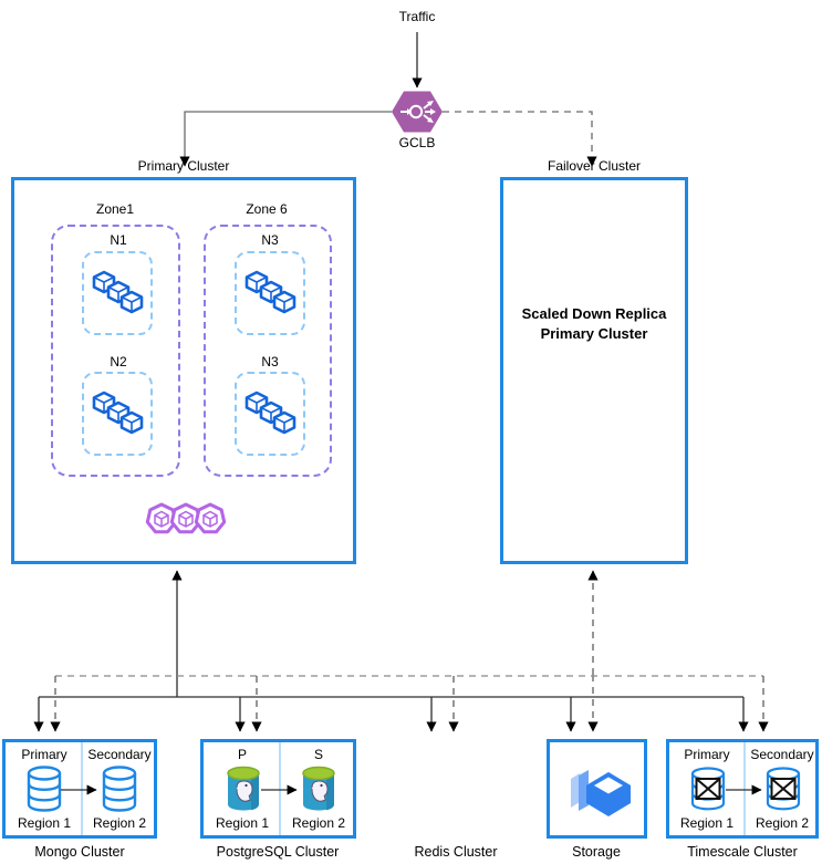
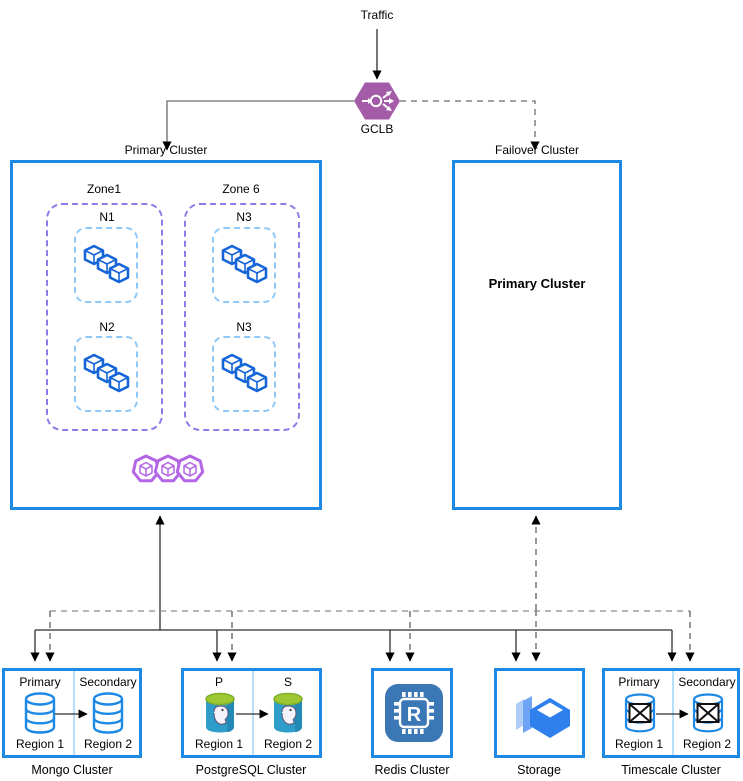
  Traffic
  GCLB
  Primary Cluster
  Failover Cluster
  Zone1
  Zone 6
  N1
  N2
  N3
  N3
- Scaled Down Replica
  Primary Cluster
  Primary
  Secondary
  Region 1
  Region 2
  Mongo Cluster
  P
  S
  Region 1
  Region 2
  PostgreSQL Cluster
+ R
  Redis Cluster
  Storage
  Primary
  Secondary
  Region 1
  Region 2
  Timescale Cluster
